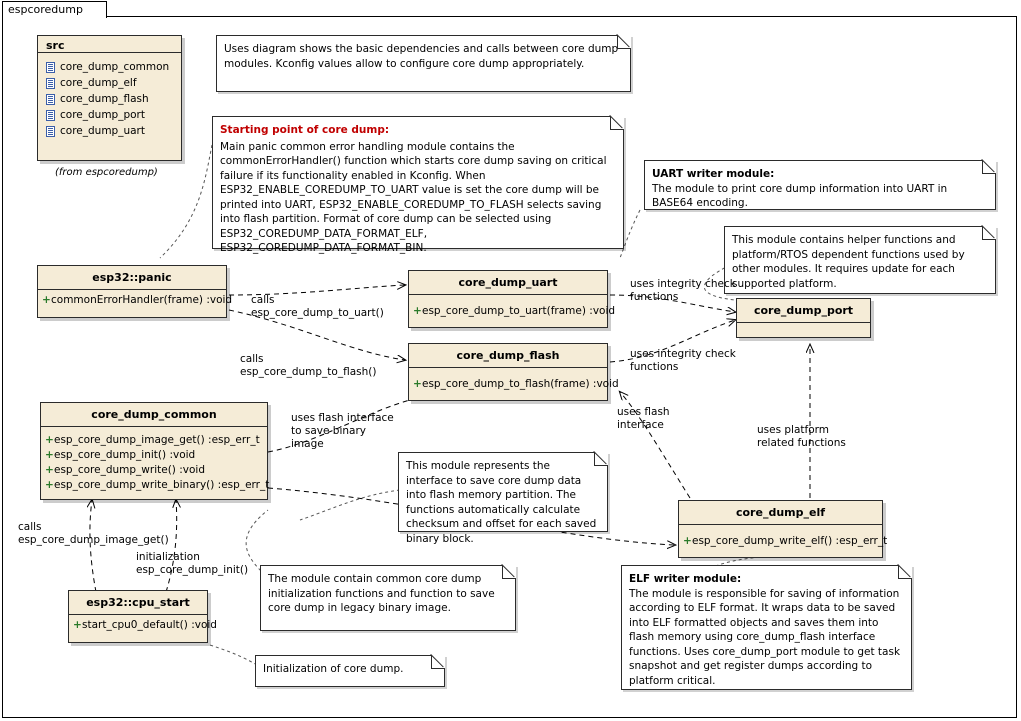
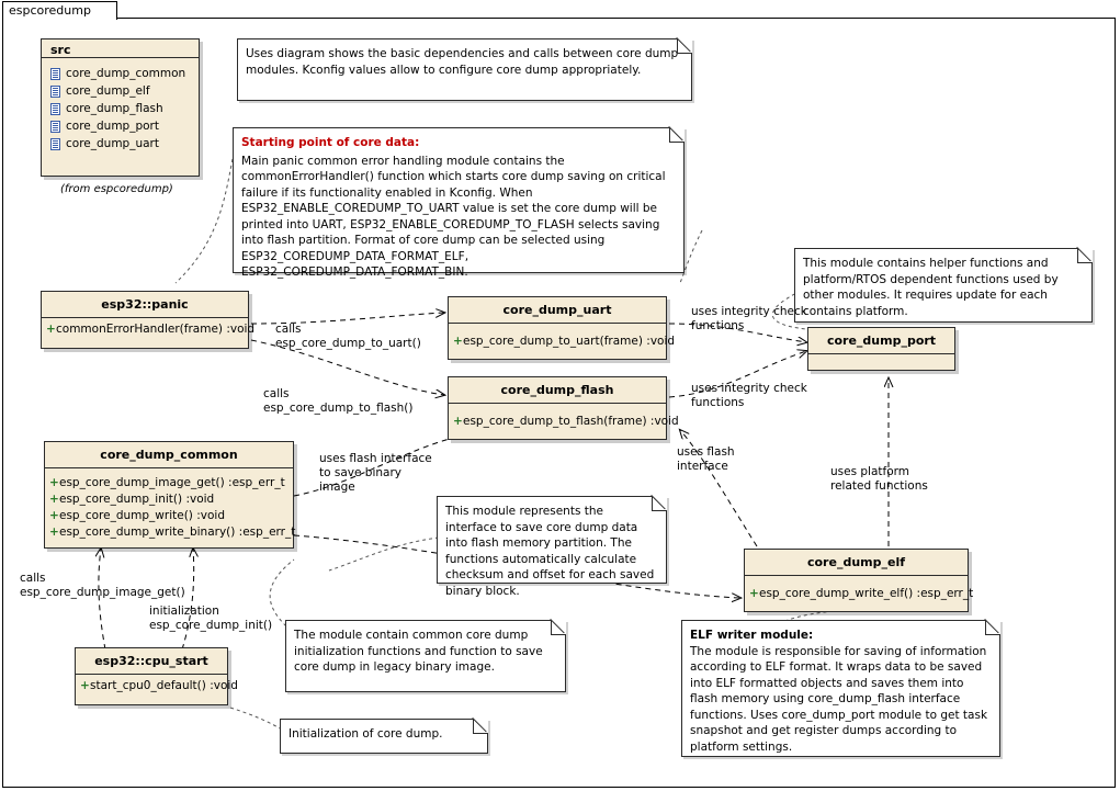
  espcoredump
  src
  core_dump_common
  core_dump_elf
  core_dump_flash
  core_dump_port
  core_dump_uart
  (from espcoredump)
  Uses diagram shows the basic dependencies and calls between core dump modules. Kconfig values allow to configure core dump appropriately.
- Starting point of core dump:
+ Starting point of core data:
  Main panic common error handling module contains the commonErrorHandler() function which starts core dump saving on critical failure if its functionality enabled in Kconfig. When ESP32_ENABLE_COREDUMP_TO_UART value is set the core dump will be printed into UART, ESP32_ENABLE_COREDUMP_TO_FLASH selects saving into flash partition. Format of core dump can be selected using ESP32_COREDUMP_DATA_FORMAT_ELF, ESP32_COREDUMP_DATA_FORMAT_BIN.
- UART writer module:
- The module to print core dump information into UART in BASE64 encoding.
- This module contains helper functions and platform/RTOS dependent functions used by other modules. It requires update for each supported platform.
+ This module contains helper functions and platform/RTOS dependent functions used by other modules. It requires update for each contains platform.
  This module represents the interface to save core dump data into flash memory partition. The functions automatically calculate checksum and offset for each saved binary block.
  The module contain common core dump initialization functions and function to save core dump in legacy binary image.
  Initialization of core dump.
  ELF writer module:
- The module is responsible for saving of information according to ELF format. It wraps data to be saved into ELF formatted objects and saves them into flash memory using core_dump_flash interface functions. Uses core_dump_port module to get task snapshot and get register dumps according to platform critical.
+ The module is responsible for saving of information according to ELF format. It wraps data to be saved into ELF formatted objects and saves them into flash memory using core_dump_flash interface functions. Uses core_dump_port module to get task snapshot and get register dumps according to platform settings.
  esp32::panic
  +commonErrorHandler(frame) :void
  core_dump_uart
  +esp_core_dump_to_uart(frame) :void
  core_dump_flash
  +esp_core_dump_to_flash(frame) :void
  core_dump_port
  core_dump_common
  +esp_core_dump_image_get() :esp_err_t
  +esp_core_dump_init() :void
  +esp_core_dump_write() :void
  +esp_core_dump_write_binary() :esp_err_t
  core_dump_elf
  +esp_core_dump_write_elf() :esp_err_t
  esp32::cpu_start
  +start_cpu0_default() :void
  calls
  esp_core_dump_to_uart()
  calls
  esp_core_dump_to_flash()
  uses integrity check
  functions
  uses integrity check
  functions
  uses flash interface
  to save binary
  image
  uses flash
  interface
  uses platform
  related functions
  calls
  esp_core_dump_image_get()
  initialization
  esp_core_dump_init()
